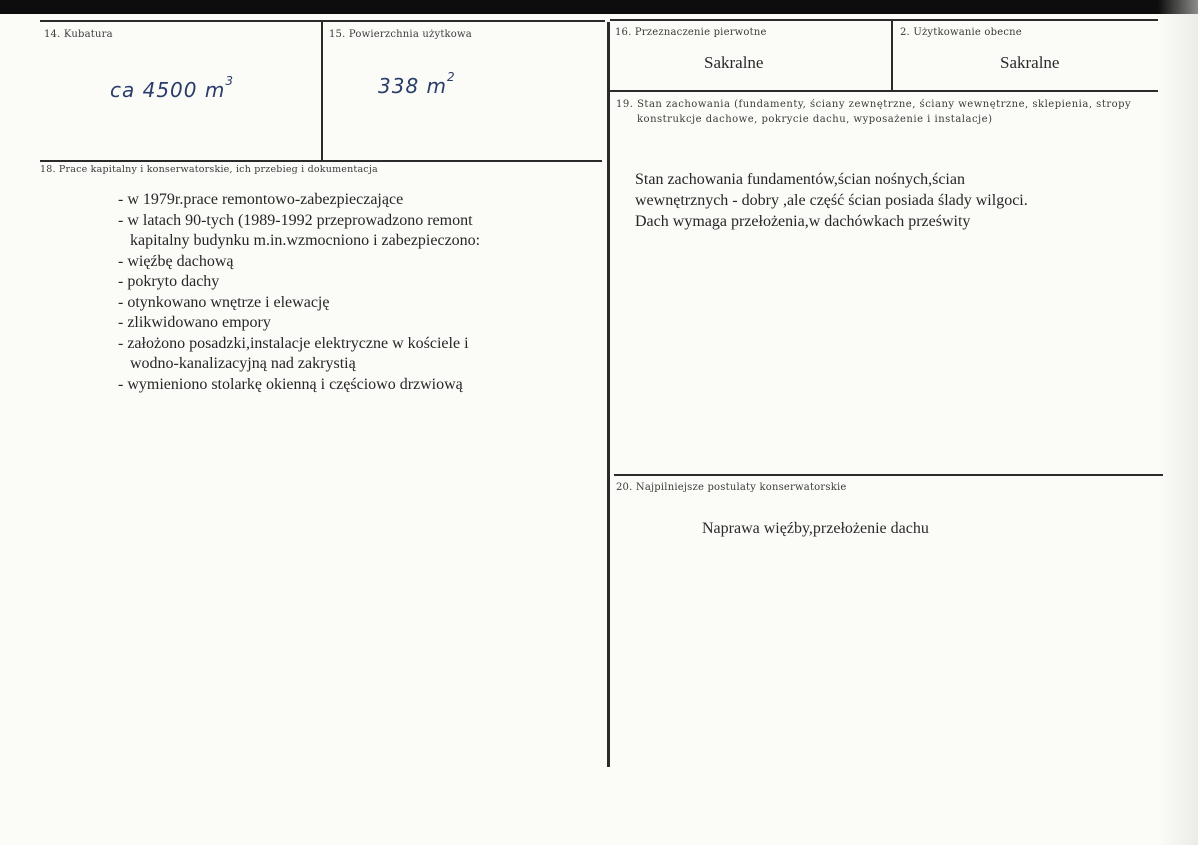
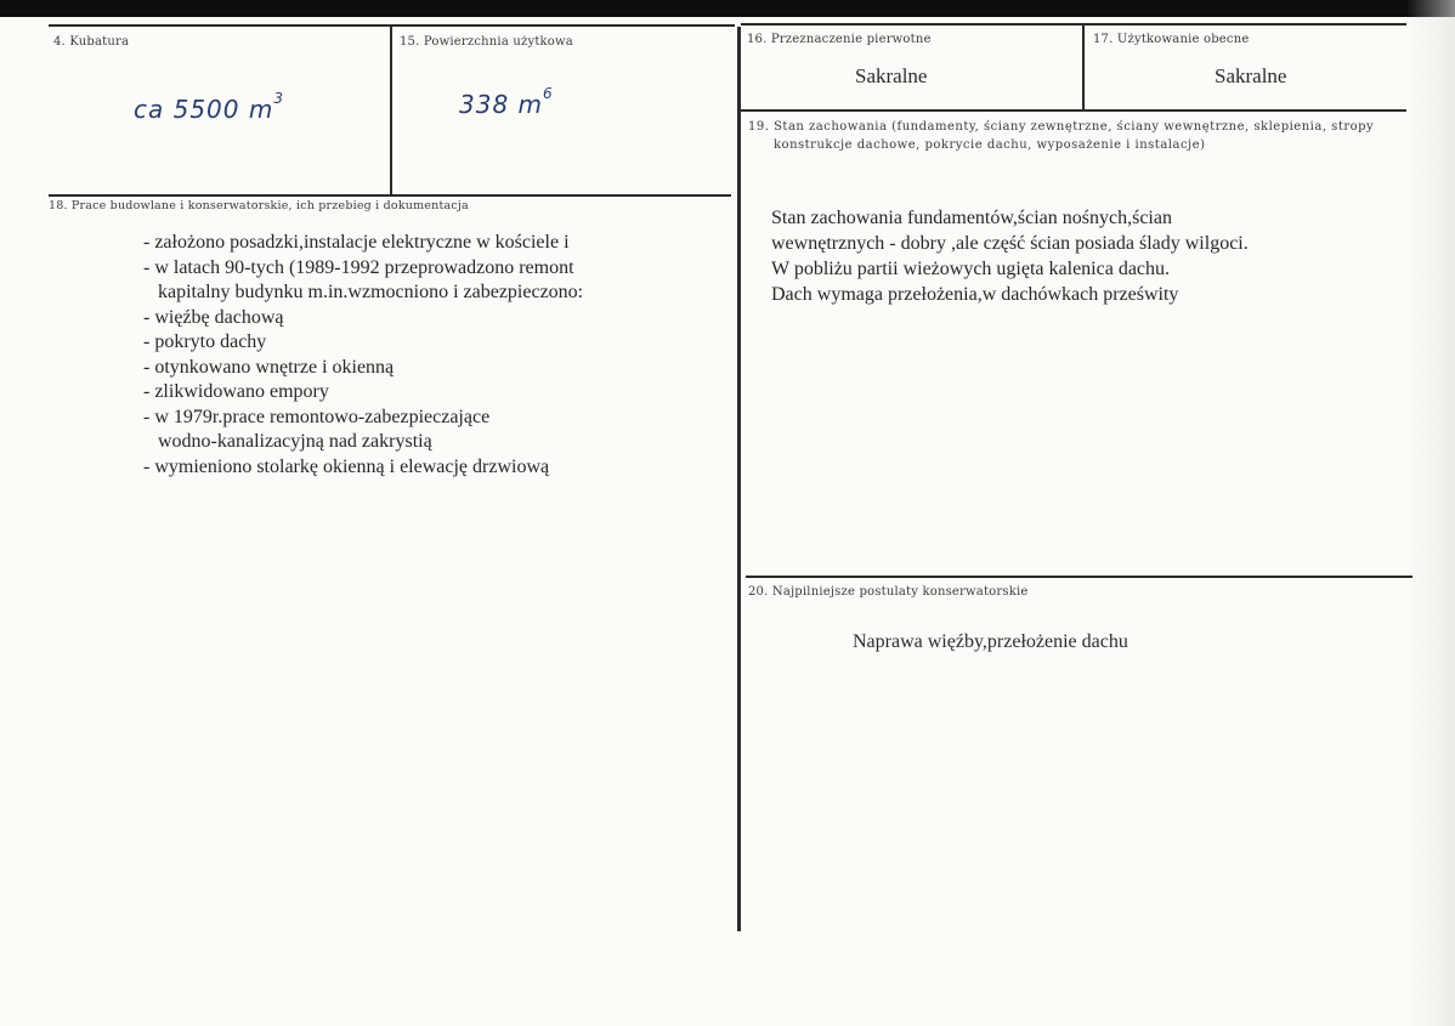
- 14. Kubatura
+ 4. Kubatura
- ca 4500 m3
+ ca 5500 m3
  15. Powierzchnia użytkowa
- 338 m2
+ 338 m6
  16. Przeznaczenie pierwotne
  Sakralne
- 2. Użytkowanie obecne
+ 17. Użytkowanie obecne
  Sakralne
- 18. Prace kapitalny i konserwatorskie, ich przebieg i dokumentacja
+ 18. Prace budowlane i konserwatorskie, ich przebieg i dokumentacja
- - w 1979r.prace remontowo-zabezpieczające
+ - założono posadzki,instalacje elektryczne w kościele i
  - w latach 90-tych (1989-1992 przeprowadzono remont
  kapitalny budynku m.in.wzmocniono i zabezpieczono:
  - więźbę dachową
  - pokryto dachy
- - otynkowano wnętrze i elewację
+ - otynkowano wnętrze i okienną
  - zlikwidowano empory
- - założono posadzki,instalacje elektryczne w kościele i
+ - w 1979r.prace remontowo-zabezpieczające
  wodno-kanalizacyjną nad zakrystią
- - wymieniono stolarkę okienną i częściowo drzwiową
+ - wymieniono stolarkę okienną i elewację drzwiową
  19. Stan zachowania (fundamenty, ściany zewnętrzne, ściany wewnętrzne, sklepienia, stropy
  konstrukcje dachowe, pokrycie dachu, wyposażenie i instalacje)
  Stan zachowania fundamentów,ścian nośnych,ścian
  wewnętrznych - dobry ,ale część ścian posiada ślady wilgoci.
+ W pobliżu partii wieżowych ugięta kalenica dachu.
  Dach wymaga przełożenia,w dachówkach prześwity
  20. Najpilniejsze postulaty konserwatorskie
  Naprawa więźby,przełożenie dachu
